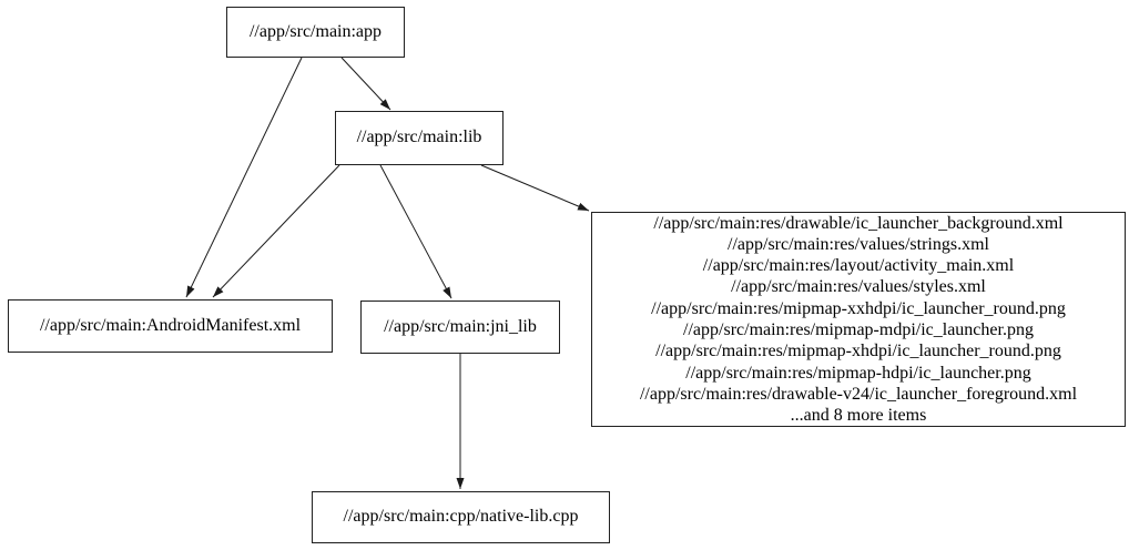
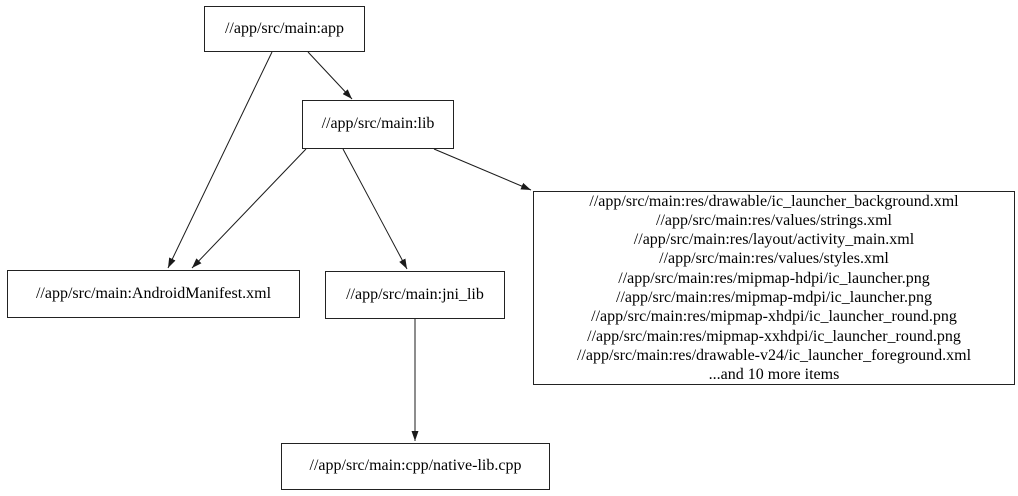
  //app/src/main:app
  //app/src/main:lib
  //app/src/main:AndroidManifest.xml
  //app/src/main:jni_lib
  //app/src/main:res/drawable/ic_launcher_background.xml
  //app/src/main:res/values/strings.xml
  //app/src/main:res/layout/activity_main.xml
  //app/src/main:res/values/styles.xml
- //app/src/main:res/mipmap-xxhdpi/ic_launcher_round.png
+ //app/src/main:res/mipmap-hdpi/ic_launcher.png
  //app/src/main:res/mipmap-mdpi/ic_launcher.png
  //app/src/main:res/mipmap-xhdpi/ic_launcher_round.png
- //app/src/main:res/mipmap-hdpi/ic_launcher.png
+ //app/src/main:res/mipmap-xxhdpi/ic_launcher_round.png
  //app/src/main:res/drawable-v24/ic_launcher_foreground.xml
- ...and 8 more items
+ ...and 10 more items
  //app/src/main:cpp/native-lib.cpp
